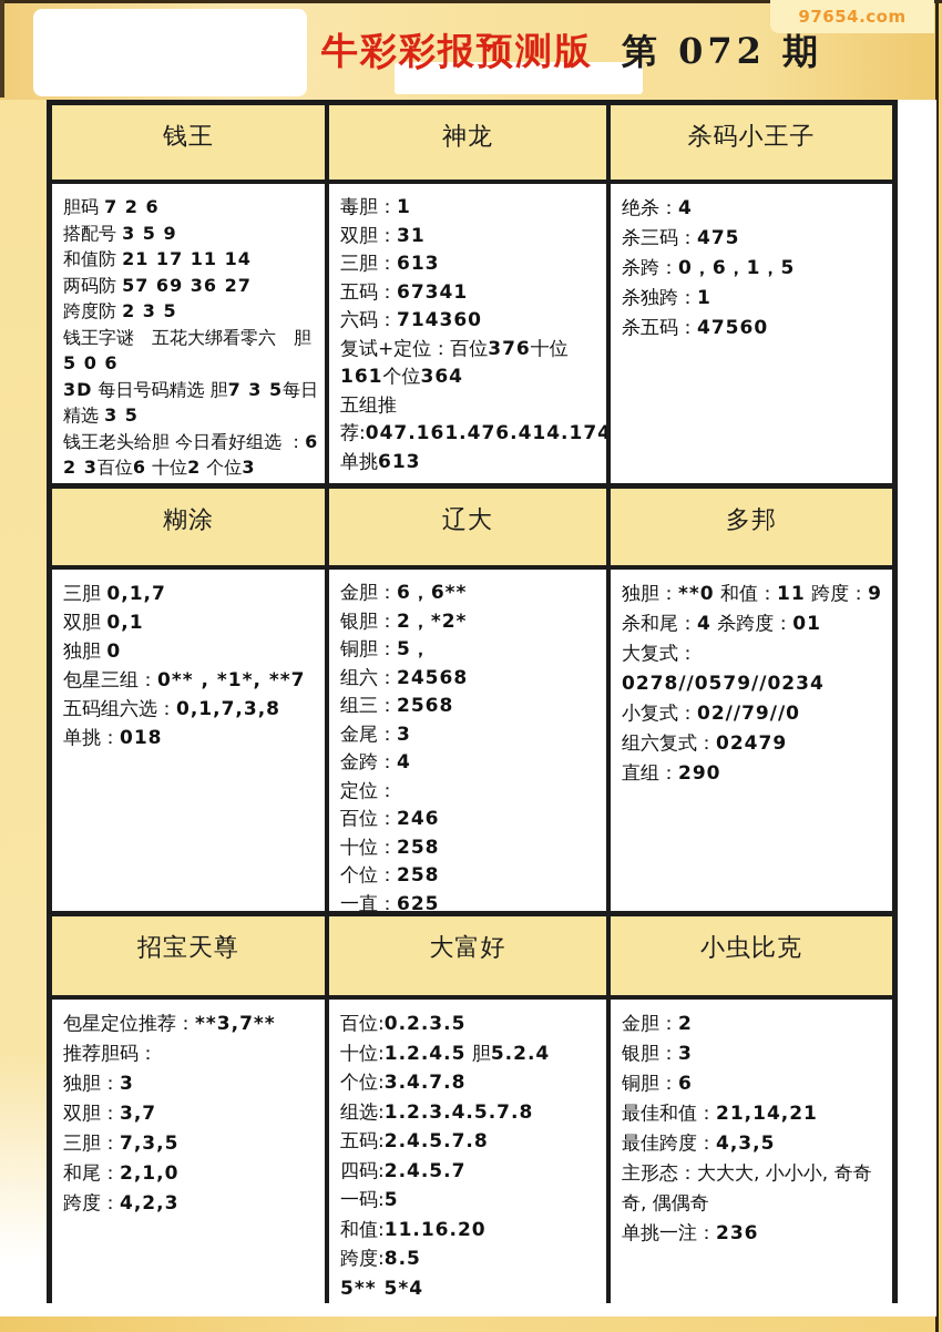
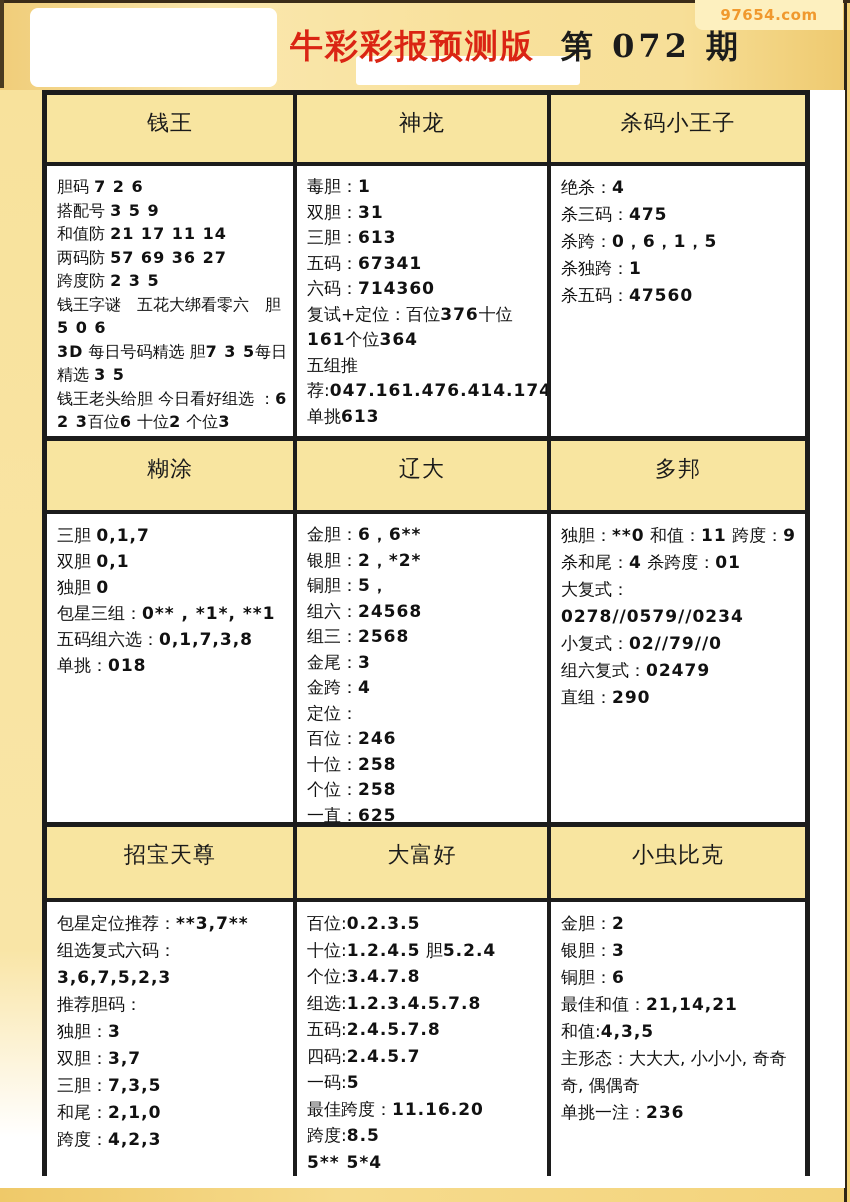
  牛彩彩报预测版 第 072 期
  97654.com
  钱王
  胆码 7 2 6
  搭配号 3 5 9
  和值防 21 17 11 14
  两码防 57 69 36 27
  跨度防 2 3 5
  钱王字谜 五花大绑看零六 胆5 0 6
  3D 每日号码精选 胆7 3 5每日精选 3 5
  钱王老头给胆 今日看好组选 ：6 2 3百位6 十位2 个位3
  神龙
  毒胆：1
  双胆：31
  三胆：613
  五码：67341
  六码：714360
  复试+定位：百位376十位161个位364
  五组推荐:047.161.476.414.174
  单挑613
  杀码小王子
  绝杀：4
  杀三码：475
  杀跨：0，6，1，5
  杀独跨：1
  杀五码：47560
  糊涂
  三胆 0,1,7
  双胆 0,1
  独胆 0
- 包星三组：0** , *1*, **7
+ 包星三组：0** , *1*, **1
  五码组六选：0,1,7,3,8
  单挑：018
  辽大
  金胆：6，6**
  银胆：2，*2*
  铜胆：5，
  组六：24568
  组三：2568
  金尾：3
  金跨：4
  定位：
  百位：246
  十位：258
  个位：258
  一直：625
  多邦
  独胆：**0 和值：11 跨度：9 杀和尾：4 杀跨度：01
  大复式：0278//0579//0234
  小复式：02//79//0
  组六复式：02479
  直组：290
  招宝天尊
  包星定位推荐：**3,7**
+ 组选复式六码：3,6,7,5,2,3
  推荐胆码：
  独胆：3
  双胆：3,7
  三胆：7,3,5
  和尾：2,1,0
  跨度：4,2,3
  大富好
  百位:0.2.3.5
  十位:1.2.4.5 胆5.2.4
  个位:3.4.7.8
  组选:1.2.3.4.5.7.8
  五码:2.4.5.7.8
  四码:2.4.5.7
  一码:5
- 和值:11.16.20
+ 最佳跨度：11.16.20
  跨度:8.5
  5** 5*4
  小虫比克
  金胆：2
  银胆：3
  铜胆：6
  最佳和值：21,14,21
- 最佳跨度：4,3,5
+ 和值:4,3,5
  主形态：大大大, 小小小, 奇奇奇, 偶偶奇
  单挑一注：236
